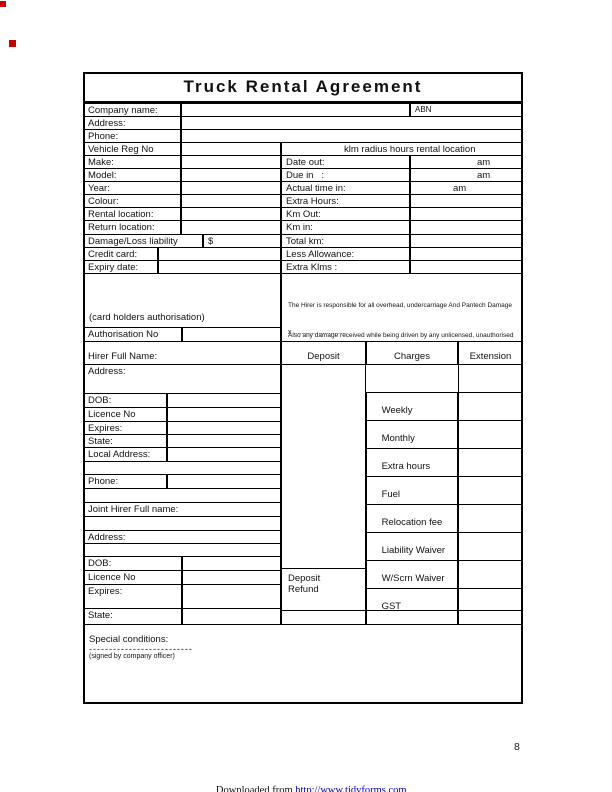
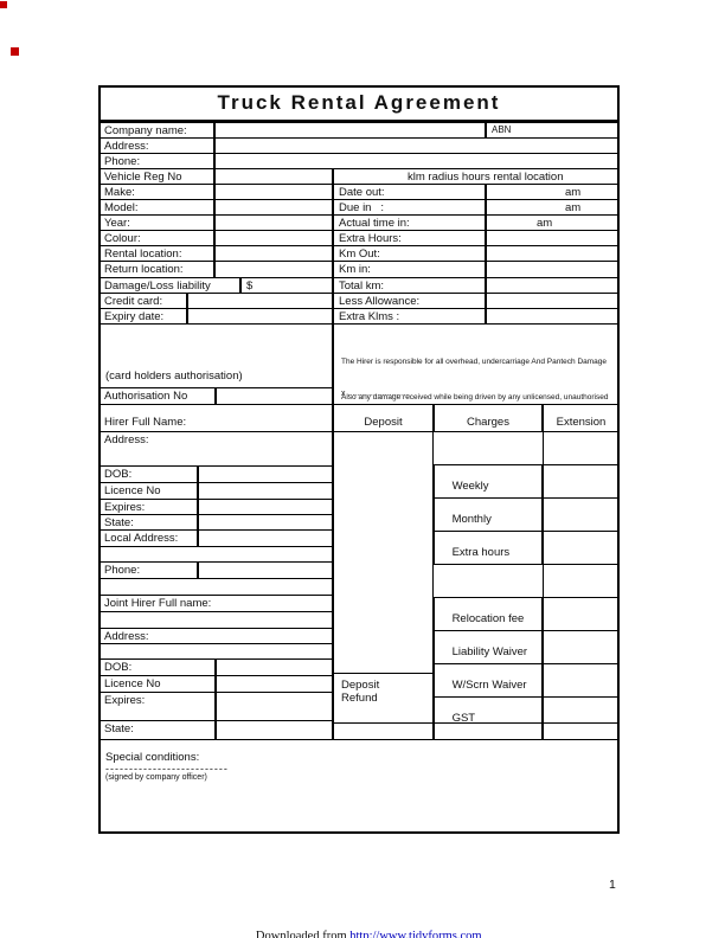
  Truck Rental Agreement
  Company name:
  ABN
  Address:
  Phone:
  Vehicle Reg No
  klm radius hours rental location
  Make:
  Date out:
  am
  Model:
  Due in :
  am
  Year:
  Actual time in:
  am
  Colour:
  Extra Hours:
  Rental location:
  Km Out:
  Return location:
  Km in:
  Damage/Loss liability
  $
  Total km:
  Credit card:
  Less Allowance:
  Expiry date:
  Extra Klms :
  (card holders authorisation)
  Authorisation No
  Hirer Full Name:
  Deposit
  Charges
  Extension
  Address:
  DOB:
  Licence No
  Expires:
  State:
  Local Address:
  Phone:
  Joint Hirer Full name:
  Address:
  DOB:
  Licence No
  Expires:
  State:
  Deposit Refund
  Weekly
  Monthly
  Extra hours
- Fuel
  Relocation fee
  Liability Waiver
  W/Scrn Waiver
  GST
  Special conditions:
  --------------------------
- 8
+ 1
  Downloaded from http://www.tidyforms.com
